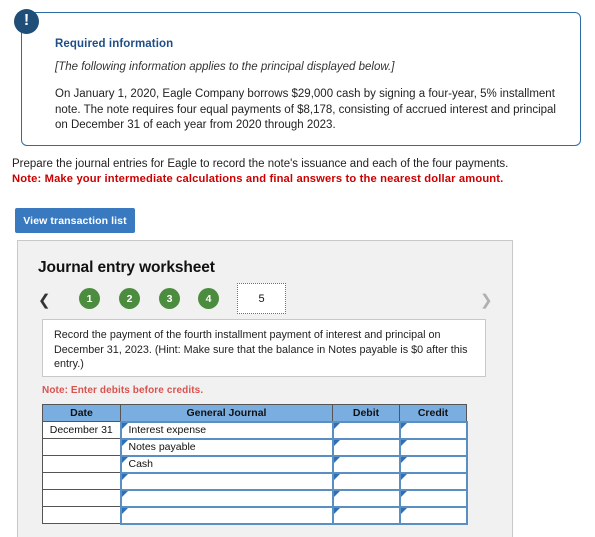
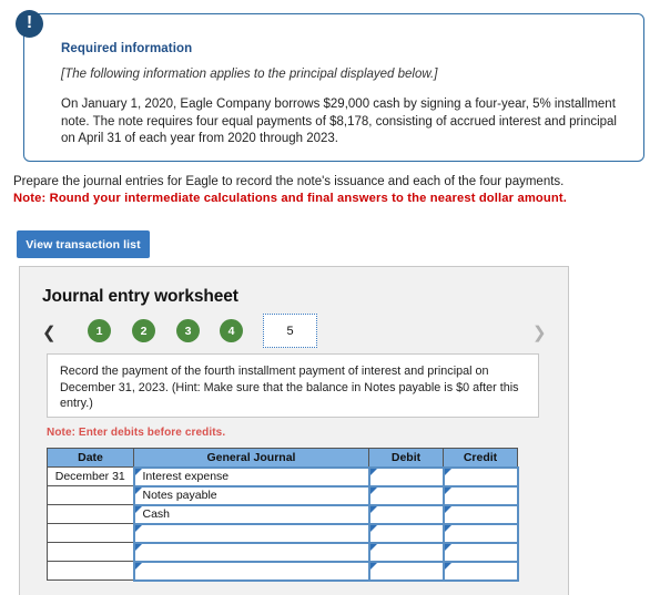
  Required information
  [The following information applies to the principal displayed below.]
- On January 1, 2020, Eagle Company borrows $29,000 cash by signing a four-year, 5% installment note. The note requires four equal payments of $8,178, consisting of accrued interest and principal on December 31 of each year from 2020 through 2023.
+ On January 1, 2020, Eagle Company borrows $29,000 cash by signing a four-year, 5% installment note. The note requires four equal payments of $8,178, consisting of accrued interest and principal on April 31 of each year from 2020 through 2023.
  !
  Prepare the journal entries for Eagle to record the note's issuance and each of the four payments.
- Note: Make your intermediate calculations and final answers to the nearest dollar amount.
+ Note: Round your intermediate calculations and final answers to the nearest dollar amount.
  View transaction list
  Journal entry worksheet
  ❮
  1
  2
  3
  4
  5
  ❯
  Record the payment of the fourth installment payment of interest and principal on December 31, 2023. (Hint: Make sure that the balance in Notes payable is $0 after this entry.)
  Note: Enter debits before credits.
  Date	General Journal	Debit	Credit
  December 31	Interest expense
  	Notes payable
  	Cash
